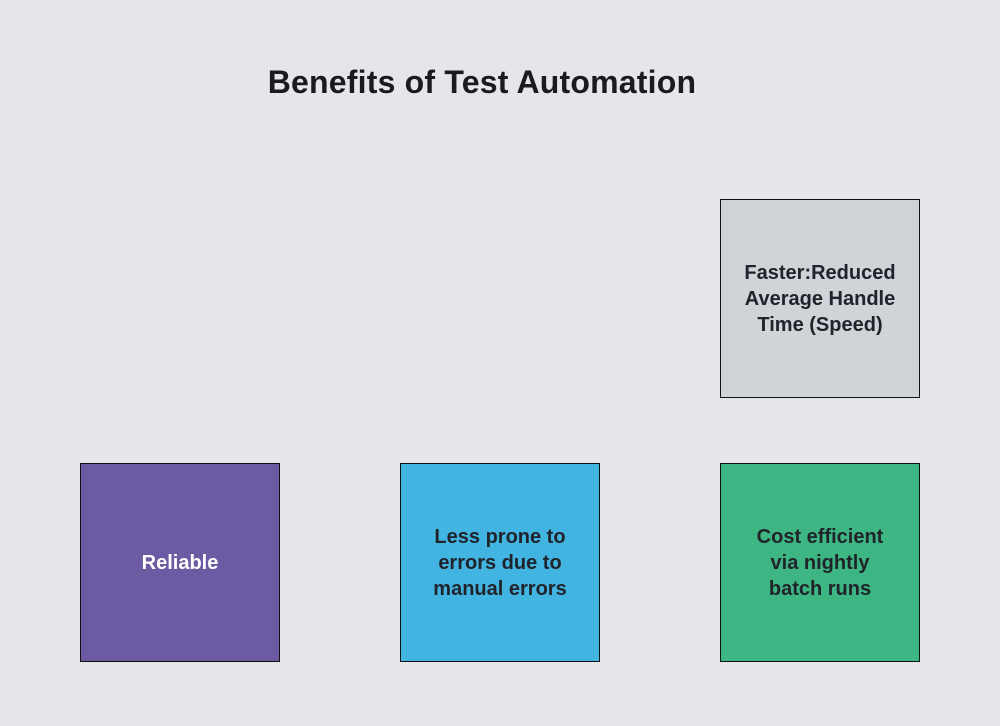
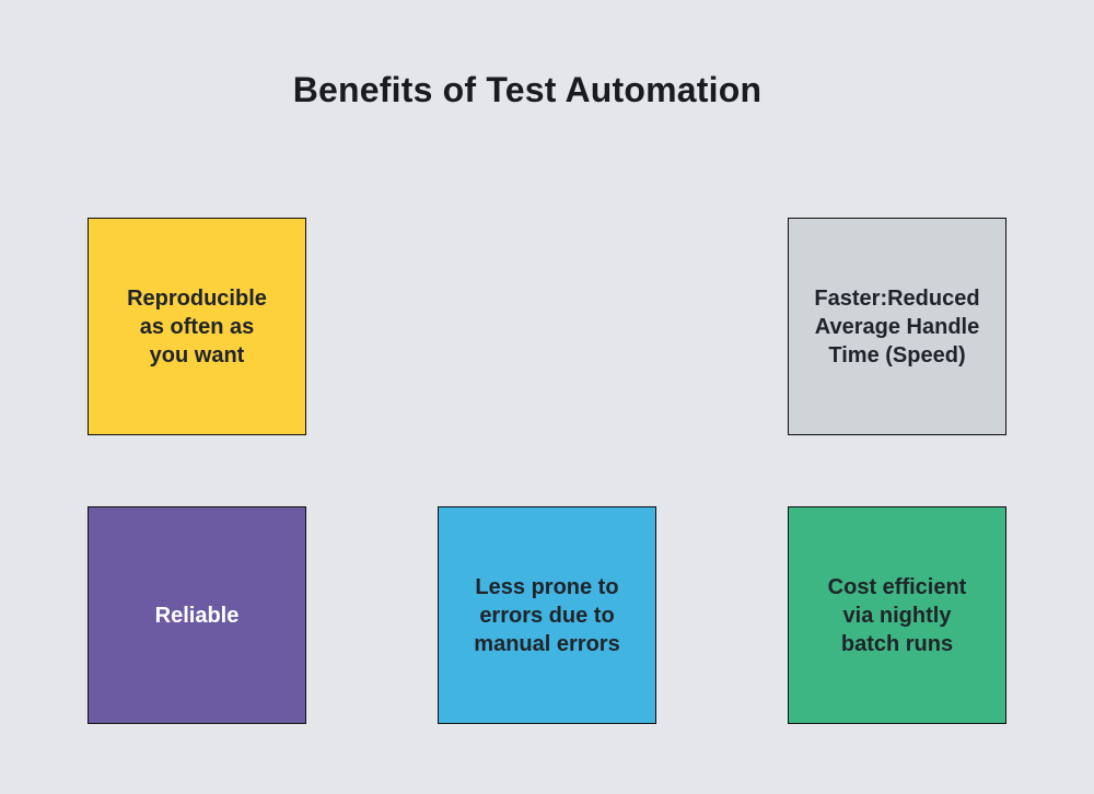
  Benefits of Test Automation
+ Reproducible
+ as often as
+ you want
  Faster:Reduced
  Average Handle
  Time (Speed)
  Reliable
  Less prone to
  errors due to
  manual errors
  Cost efficient
  via nightly
  batch runs
